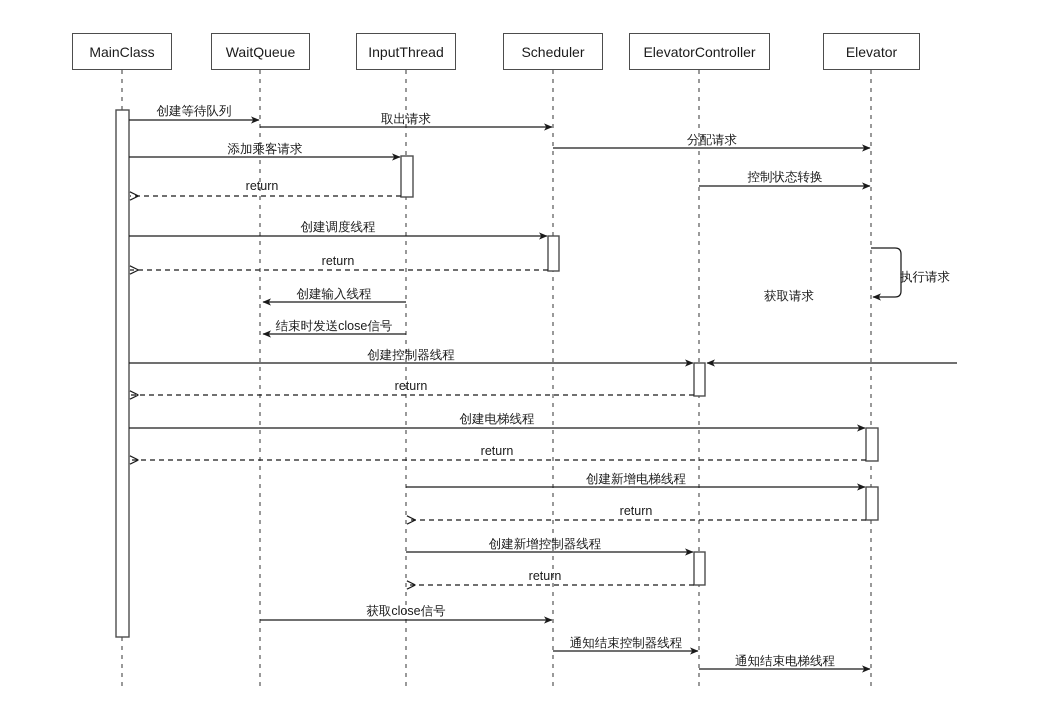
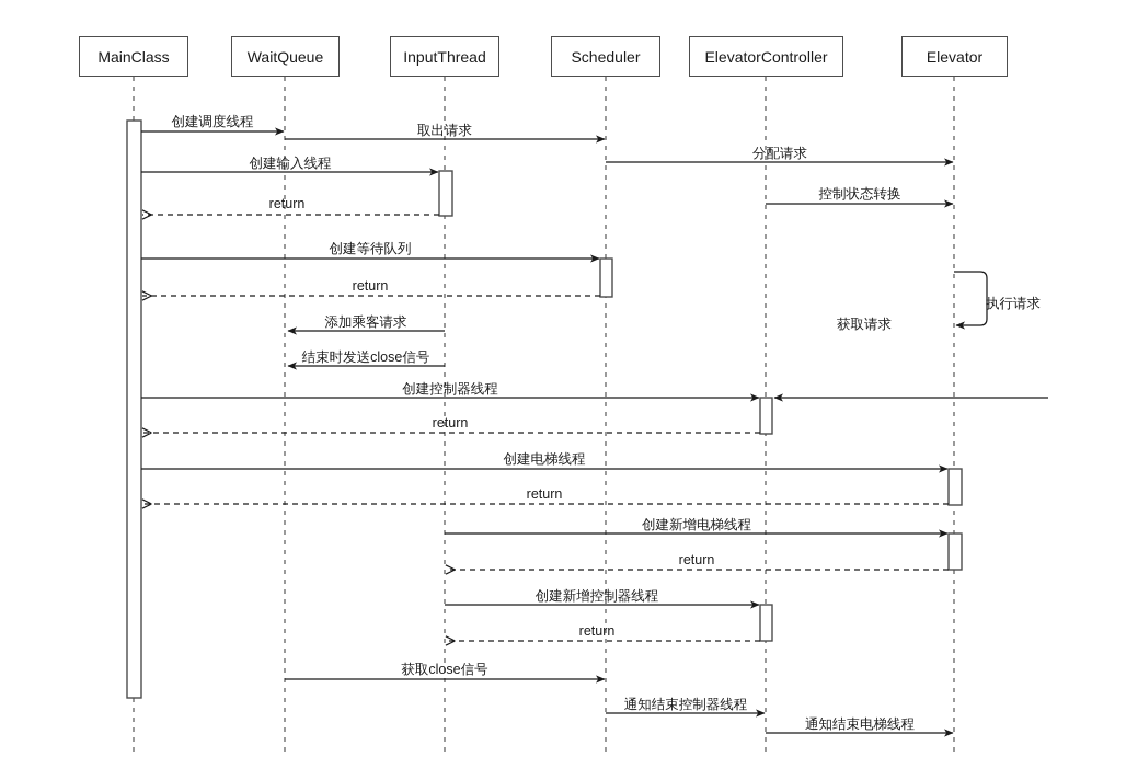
  MainClass
  WaitQueue
  InputThread
  Scheduler
  ElevatorController
  Elevator
- 创建等待队列
+ 创建调度线程
  取出请求
  分配请求
- 添加乘客请求
+ 创建输入线程
  控制状态转换
  return
- 创建调度线程
+ 创建等待队列
  return
- 创建输入线程
+ 添加乘客请求
  结束时发送close信号
  创建控制器线程
  return
  创建电梯线程
  return
  创建新增电梯线程
  return
  创建新增控制器线程
  return
  获取close信号
  通知结束控制器线程
  通知结束电梯线程
  执行请求
  获取请求
